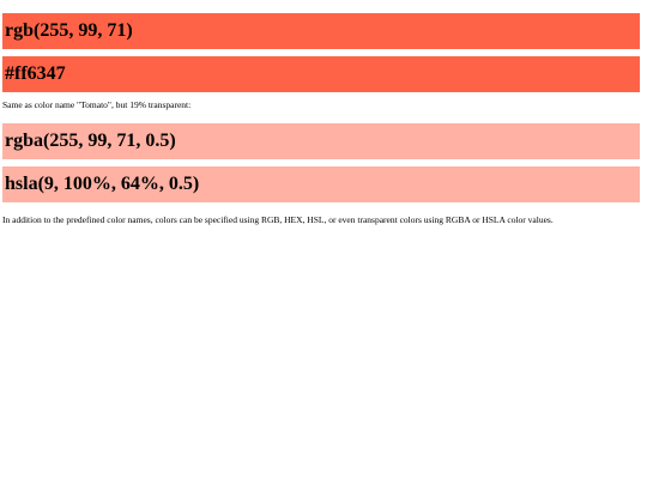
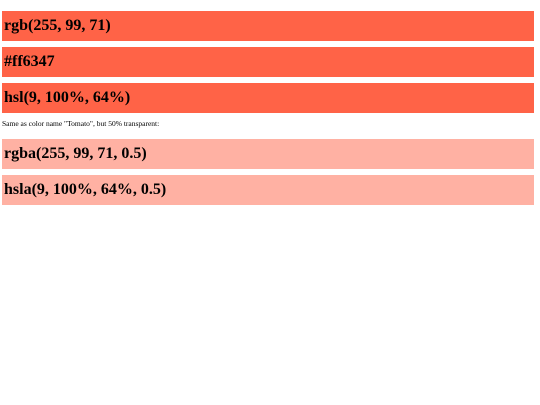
  rgb(255, 99, 71)
  #ff6347
+ hsl(9, 100%, 64%)
- Same as color name "Tomato", but 19% transparent:
+ Same as color name "Tomato", but 50% transparent:
  rgba(255, 99, 71, 0.5)
  hsla(9, 100%, 64%, 0.5)
- In addition to the predefined color names, colors can be specified using RGB, HEX, HSL, or even transparent colors using RGBA or HSLA color values.
